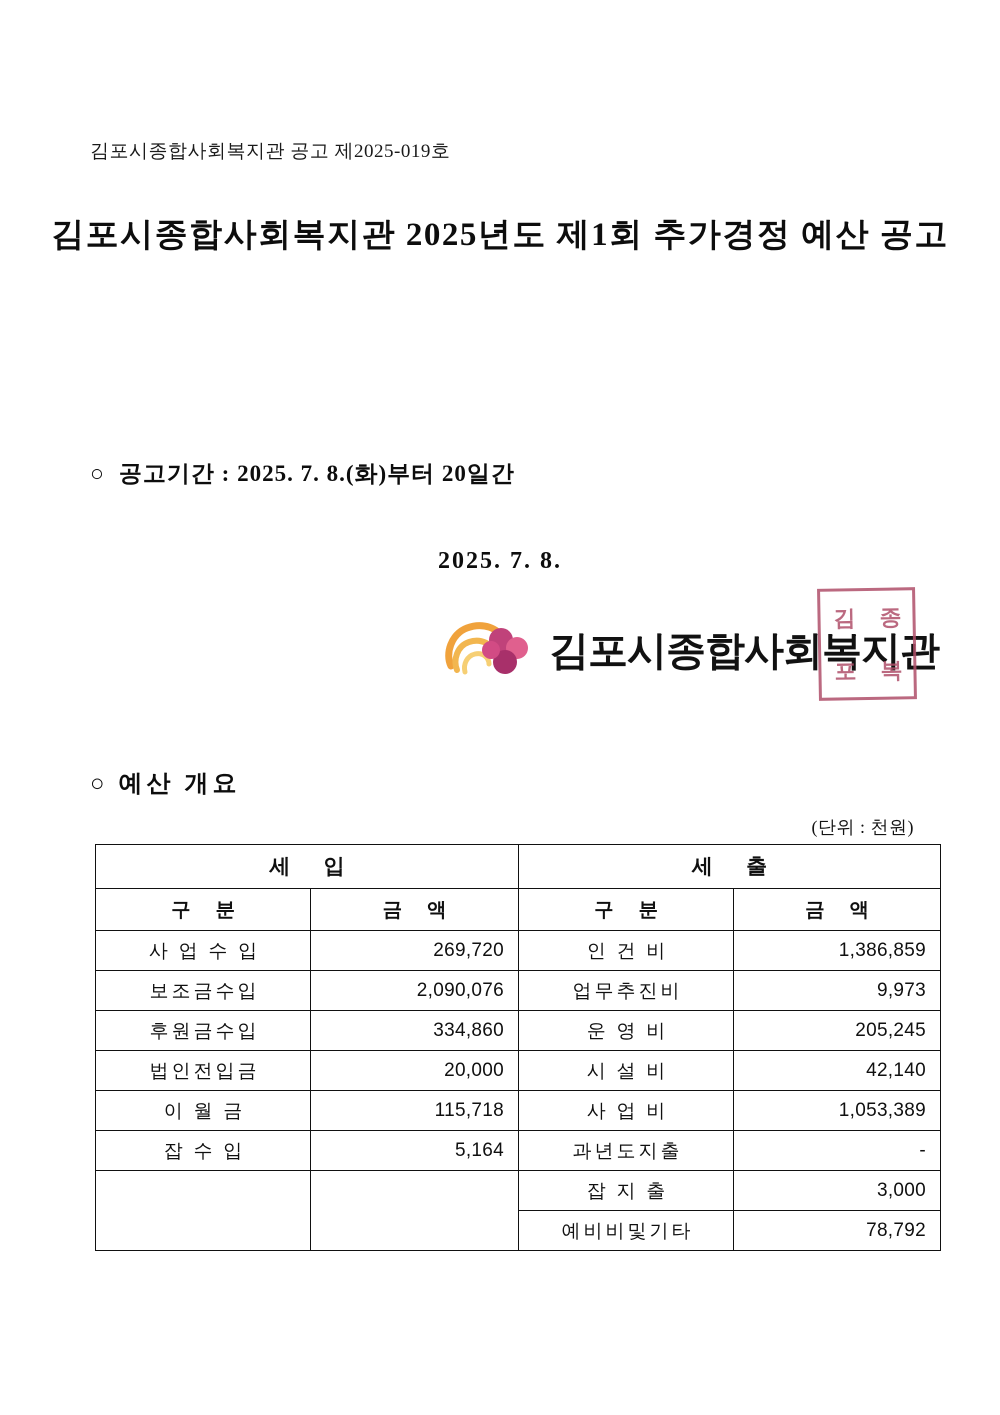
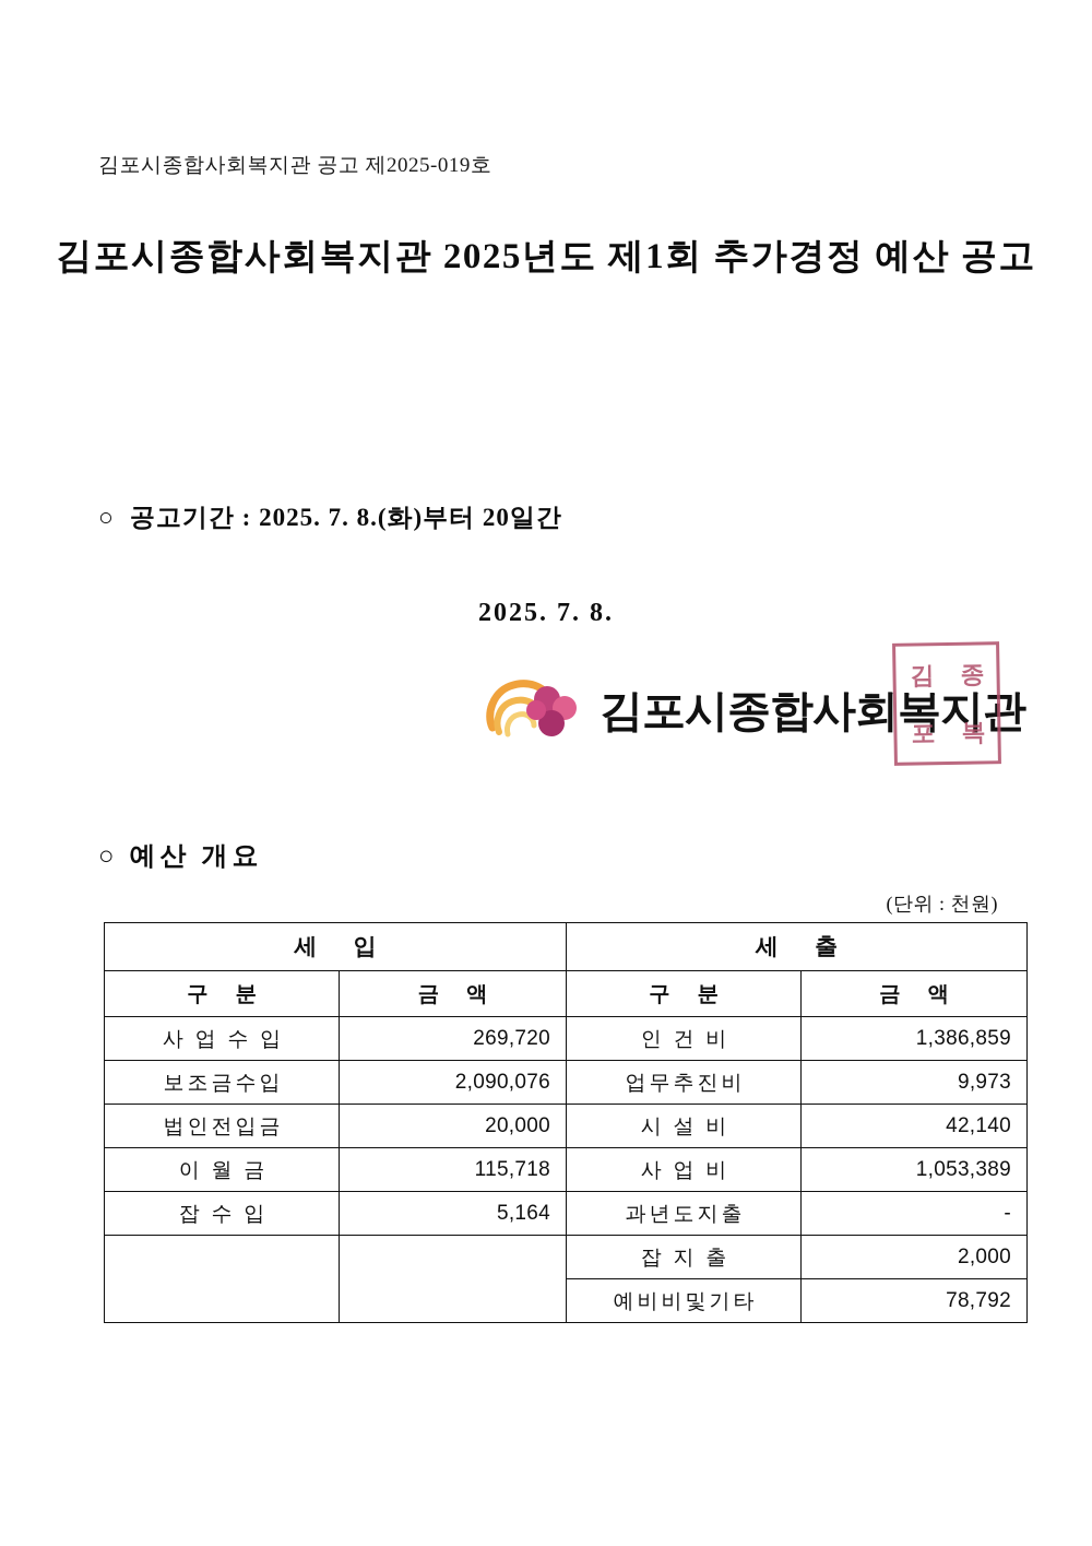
  김포시종합사회복지관 공고 제2025-019호
  김포시종합사회복지관 2025년도 제1회 추가경정 예산 공고
  ○ 공고기간 : 2025. 7. 8.(화)부터 20일간
  2025. 7. 8.
  김포시종합사회복지관
  김
  종
  포
  복
  ○ 예산 개요
  (단위 : 천원)
  세 입	세 출
  구 분	금 액	구 분	금 액
  사 업 수 입	269,720	인 건 비	1,386,859
  보조금수입	2,090,076	업무추진비	9,973
- 후원금수입	334,860	운 영 비	205,245
  법인전입금	20,000	시 설 비	42,140
  이 월 금	115,718	사 업 비	1,053,389
  잡 수 입	5,164	과년도지출	-
- 		잡 지 출	3,000
+ 		잡 지 출	2,000
  		예비비및기타	78,792
